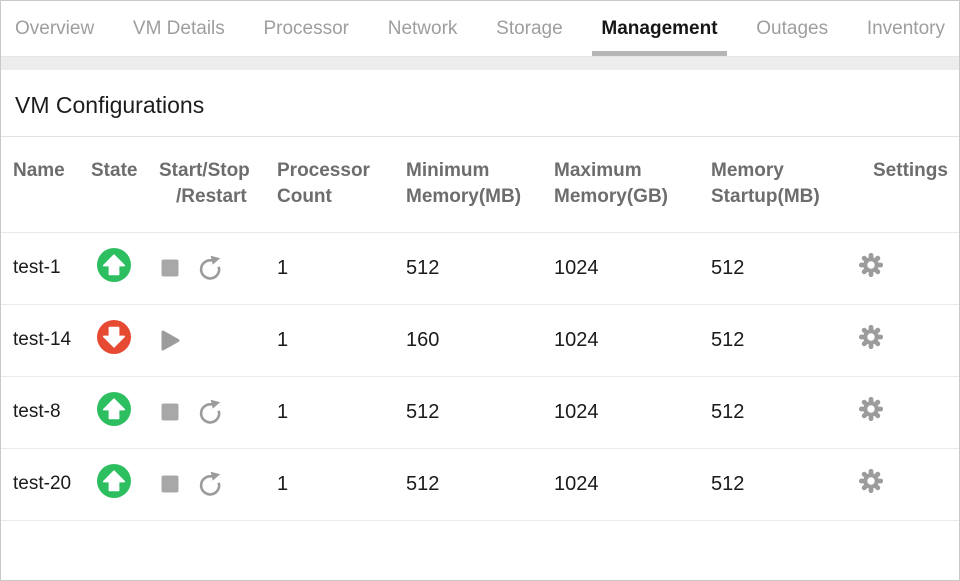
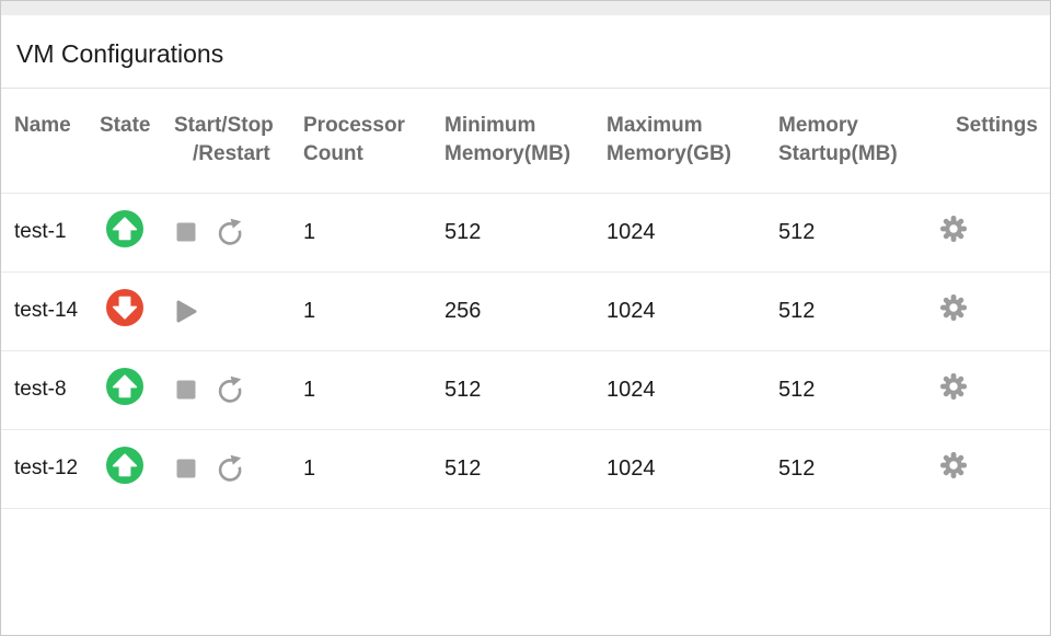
- Overview
- VM Details
- Processor
- Network
- Storage
- Management
- Outages
- Inventory
  VM Configurations
  Name	State	Start/Stop /Restart	Processor Count	Minimum Memory(MB)	Maximum Memory(GB)	Memory Startup(MB)	Settings
  test-1			1	512	1024	512
- test-14			1	160	1024	512
+ test-14			1	256	1024	512
  test-8			1	512	1024	512
- test-20			1	512	1024	512
+ test-12			1	512	1024	512
